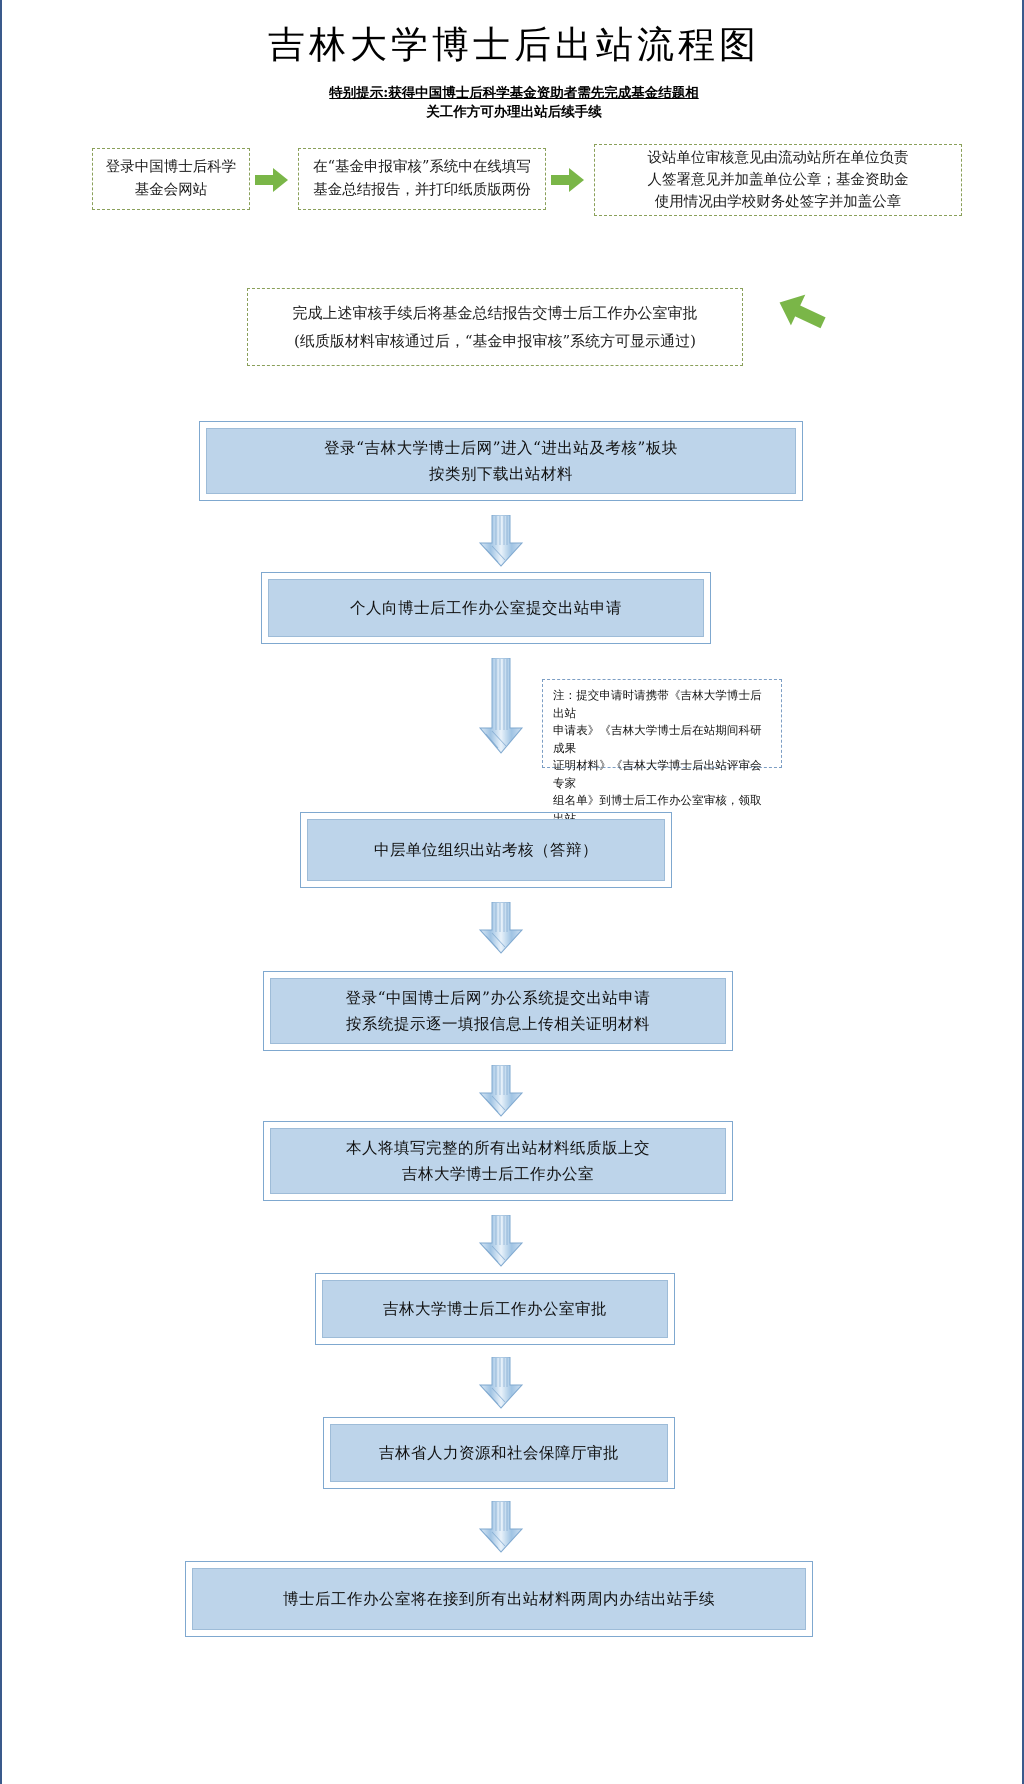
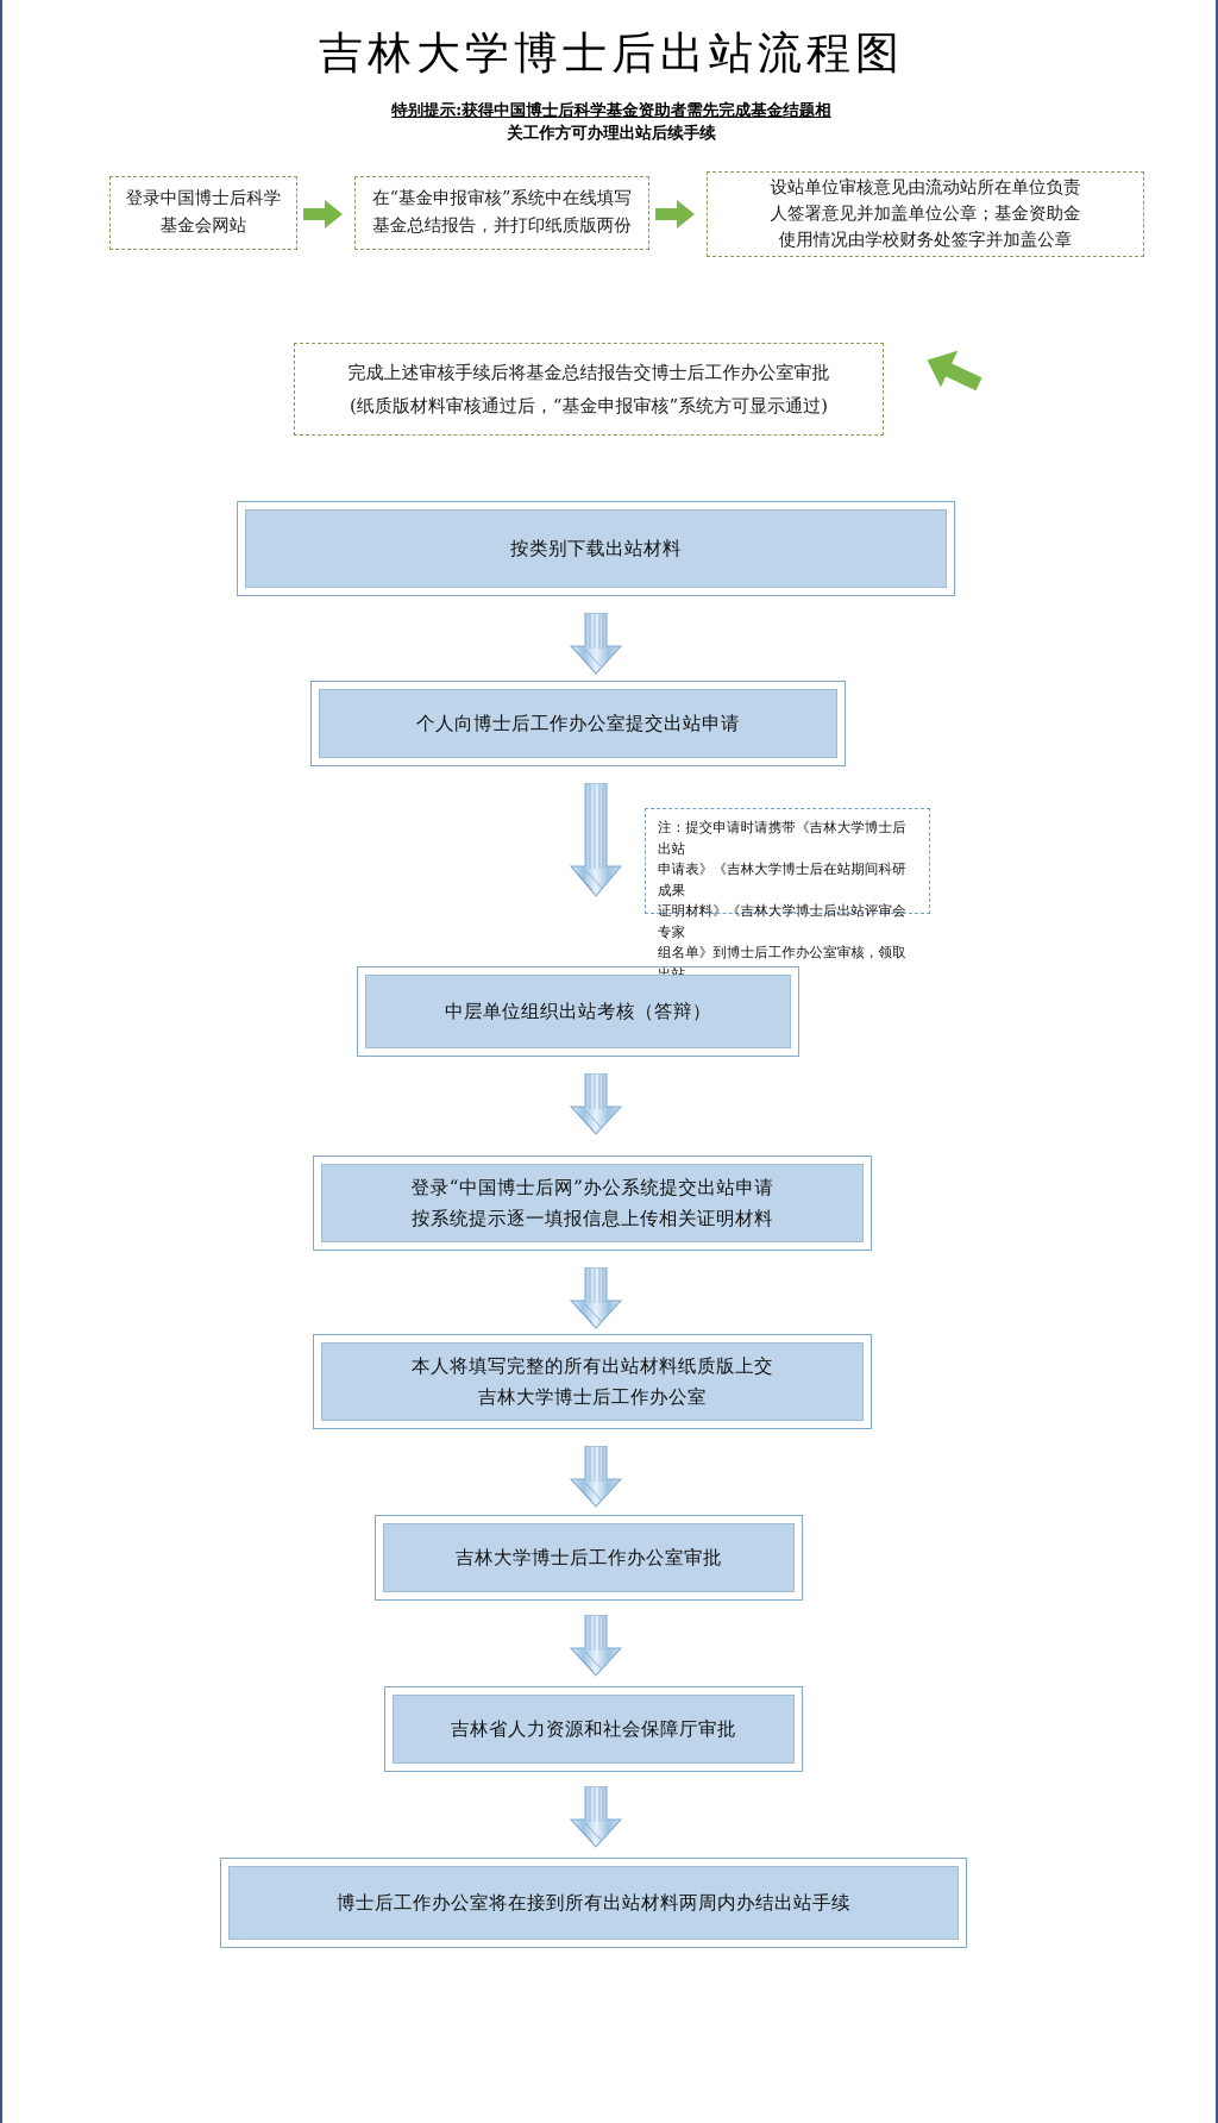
  吉林大学博士后出站流程图
  特别提示:获得中国博士后科学基金资助者需先完成基金结题相
  关工作方可办理出站后续手续
  登录中国博士后科学
  基金会网站
  在“基金申报审核”系统中在线填写
  基金总结报告，并打印纸质版两份
  设站单位审核意见由流动站所在单位负责
  人签署意见并加盖单位公章；基金资助金
  使用情况由学校财务处签字并加盖公章
  完成上述审核手续后将基金总结报告交博士后工作办公室审批
  (纸质版材料审核通过后，“基金申报审核”系统方可显示通过)
- 登录“吉林大学博士后网”进入“进出站及考核”板块
  按类别下载出站材料
  个人向博士后工作办公室提交出站申请
  注：提交申请时请携带《吉林大学博士后出站
  申请表》《吉林大学博士后在站期间科研成果
  证明材料》《吉林大学博士后出站评审会专家
  组名单》到博士后工作办公室审核，领取出站
  中层单位组织出站考核（答辩）
  登录“中国博士后网”办公系统提交出站申请
  按系统提示逐一填报信息上传相关证明材料
  本人将填写完整的所有出站材料纸质版上交
  吉林大学博士后工作办公室
  吉林大学博士后工作办公室审批
  吉林省人力资源和社会保障厅审批
  博士后工作办公室将在接到所有出站材料两周内办结出站手续
